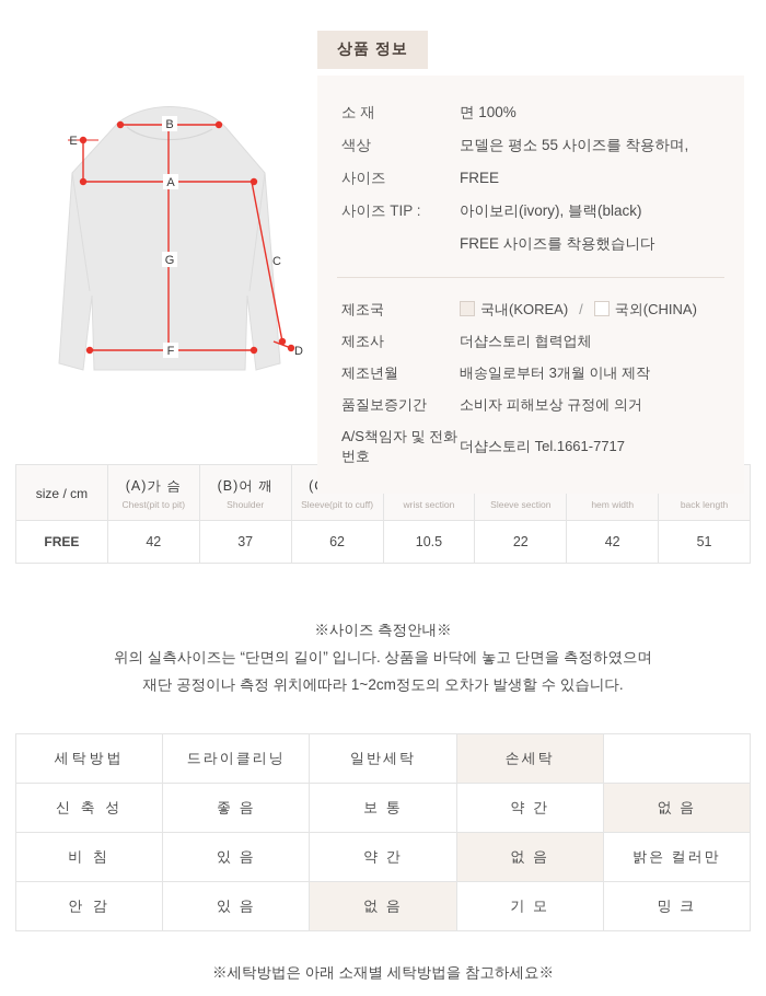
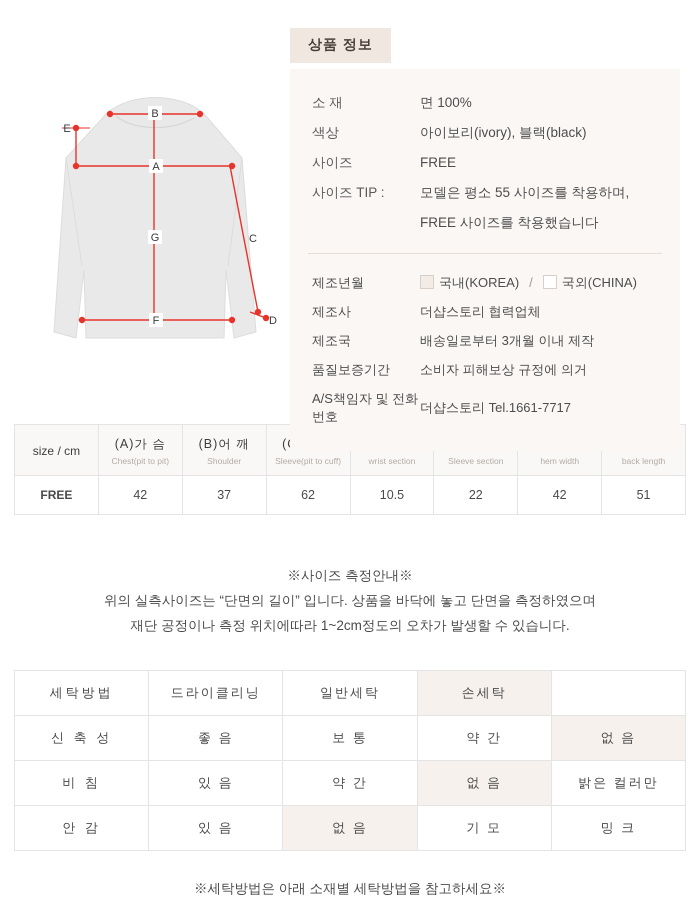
  B
  A
  E
  C
  D
  F
  G
  상품 정보
  소 재	면 100%
- 색상	모델은 평소 55 사이즈를 착용하며,
+ 색상	아이보리(ivory), 블랙(black)
  사이즈	FREE
- 사이즈 TIP :	아이보리(ivory), 블랙(black)
+ 사이즈 TIP :	모델은 평소 55 사이즈를 착용하며,
  	FREE 사이즈를 착용했습니다
- 제조국	국내(KOREA) / 국외(CHINA)
+ 제조년월	국내(KOREA) / 국외(CHINA)
  제조사	더샵스토리 협력업체
- 제조년월	배송일로부터 3개월 이내 제작
+ 제조국	배송일로부터 3개월 이내 제작
  품질보증기간	소비자 피해보상 규정에 의거
  A/S책임자 및 전화번호	더샵스토리 Tel.1661-7717
  size / cm	(A)가 슴Chest(pit to pit)	(B)어 깨Shoulder	(Sleeve(pit to cuff)	wrist section	Sleeve section	hem width	back length
  FREE	42	37	62	10.5	22	42	51
  ※사이즈 측정안내※
  위의 실측사이즈는 “단면의 길이” 입니다. 상품을 바닥에 놓고 단면을 측정하였으며
  재단 공정이나 측정 위치에따라 1~2cm정도의 오차가 발생할 수 있습니다.
  세탁방법	드라이클리닝	일반세탁	손세탁
  신 축 성	좋 음	보 통	약 간	없 음
  비 침	있 음	약 간	없 음	밝은 컬러만
  안 감	있 음	없 음	기 모	밍 크
  ※세탁방법은 아래 소재별 세탁방법을 참고하세요※
